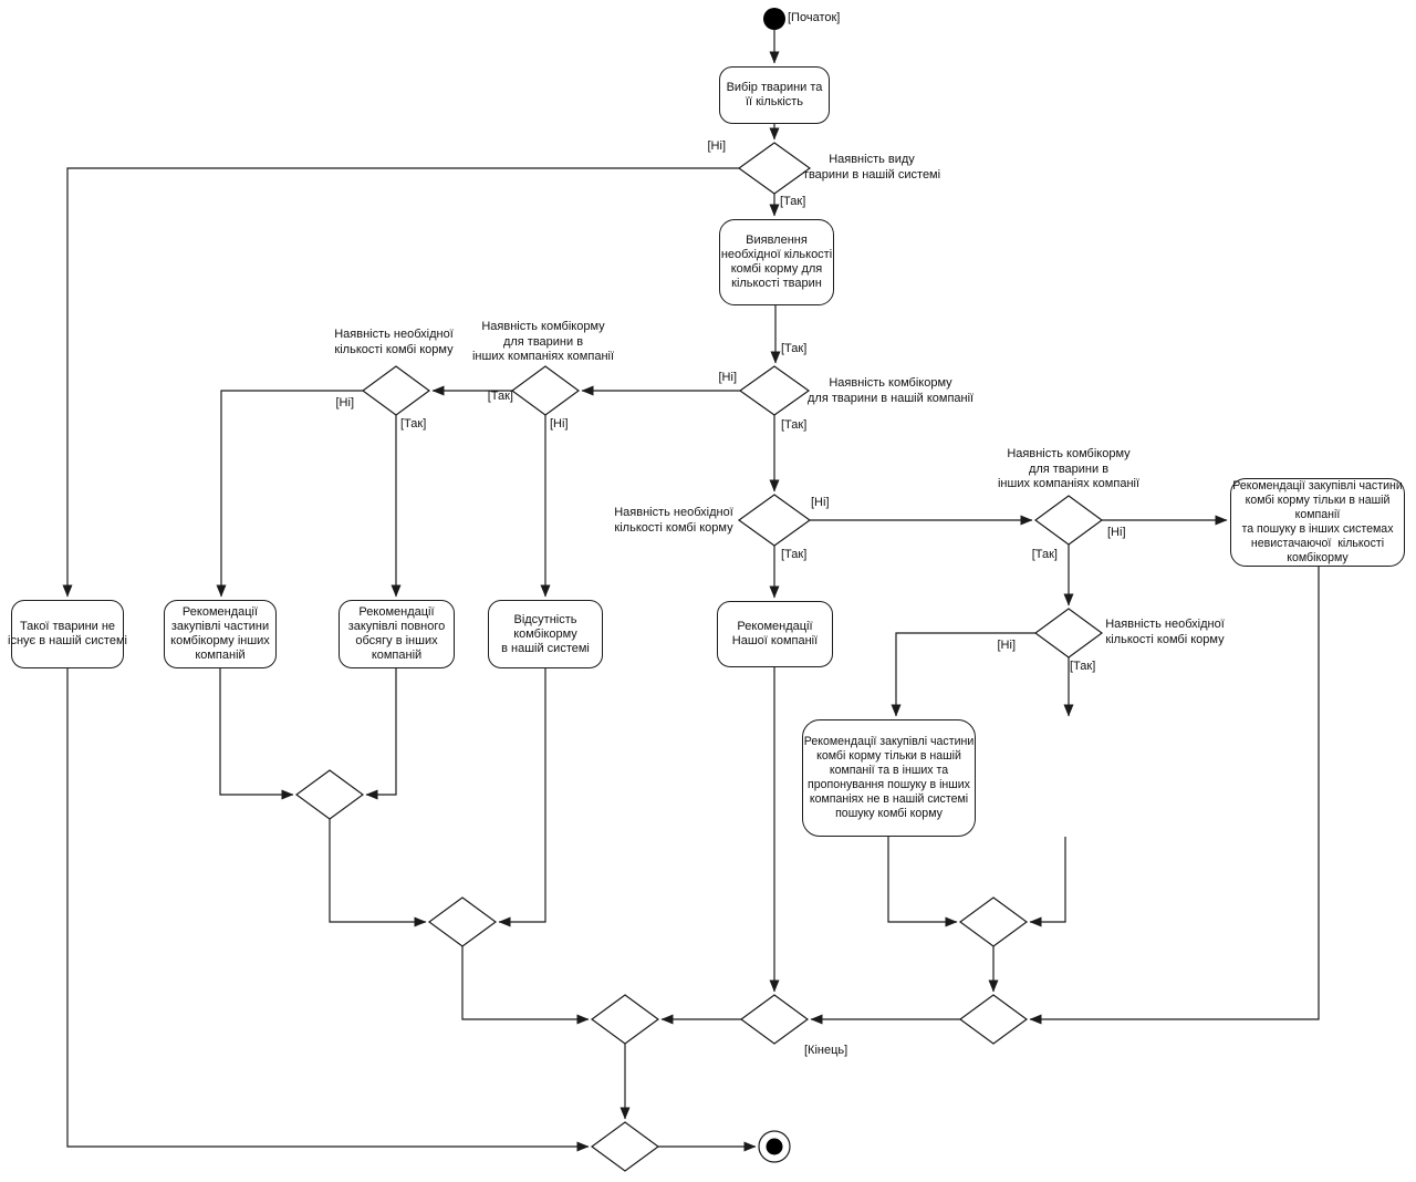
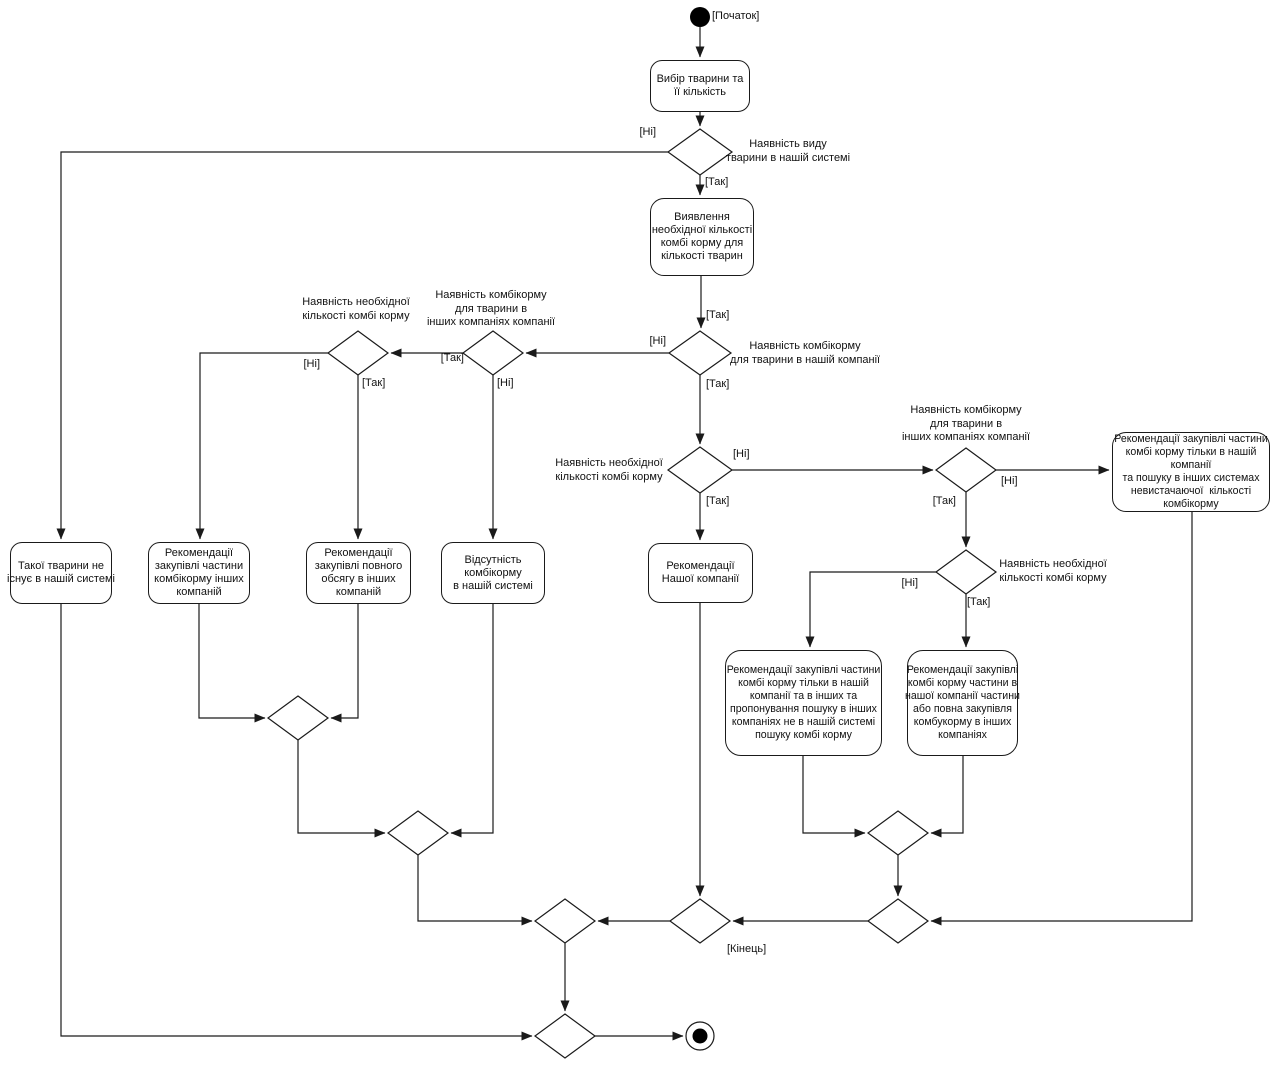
  Вибір тварини та
  її кількість
  Виявлення
  необхідної кількості
  комбі корму для
  кількості тварин
  Такої тварини не
  існує в нашій системі
  Рекомендації
  закупівлі частини
  комбікорму інших
  компаній
  Рекомендації
  закупівлі повного
  обсягу в інших
  компаній
  Відсутність
  комбікорму
  в нашій системі
  Рекомендації
  Нашої компанії
  Рекомендації закупівлі частини
  комбі корму тільки в нашій
  компанії
  та пошуку в інших системах
  невистачаючої кількості
  комбікорму
  Рекомендації закупівлі частини
  комбі корму тільки в нашій
  компанії та в інших та
  пропонування пошуку в інших
  компаніях не в нашій системі
  пошуку комбі корму
+ Рекомендації закупівлі
+ комбі корму частини в
+ нашої компанії частини
+ або повна закупівля
+ комбукорму в інших
+ компаніях
  [Початок]
  [Кінець]
  Наявність виду
  тварини в нашій системі
  Наявність комбікорму
  для тварини в нашій компанії
  Наявність комбікорму
  для тварини в
  інших компаніях компанії
  Наявність необхідної
  кількості комбі корму
  Наявність необхідної
  кількості комбі корму
  Наявність комбікорму
  для тварини в
  інших компаніях компанії
  Наявність необхідної
  кількості комбі корму
  [Ні]
  [Так]
  [Так]
  [Ні]
  [Так]
  [Так]
  [Ні]
  [Ні]
  [Так]
  [Ні]
  [Так]
  [Ні]
  [Так]
  [Ні]
  [Так]
